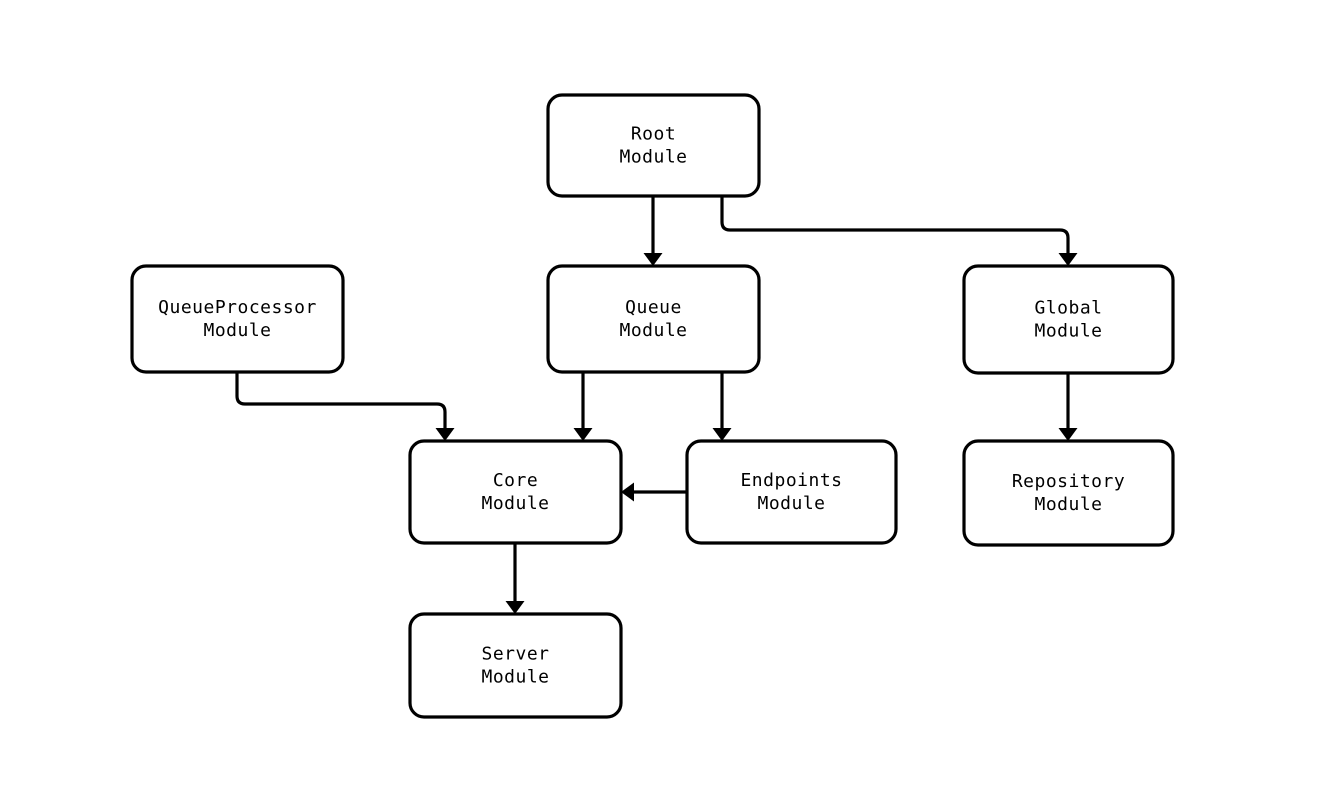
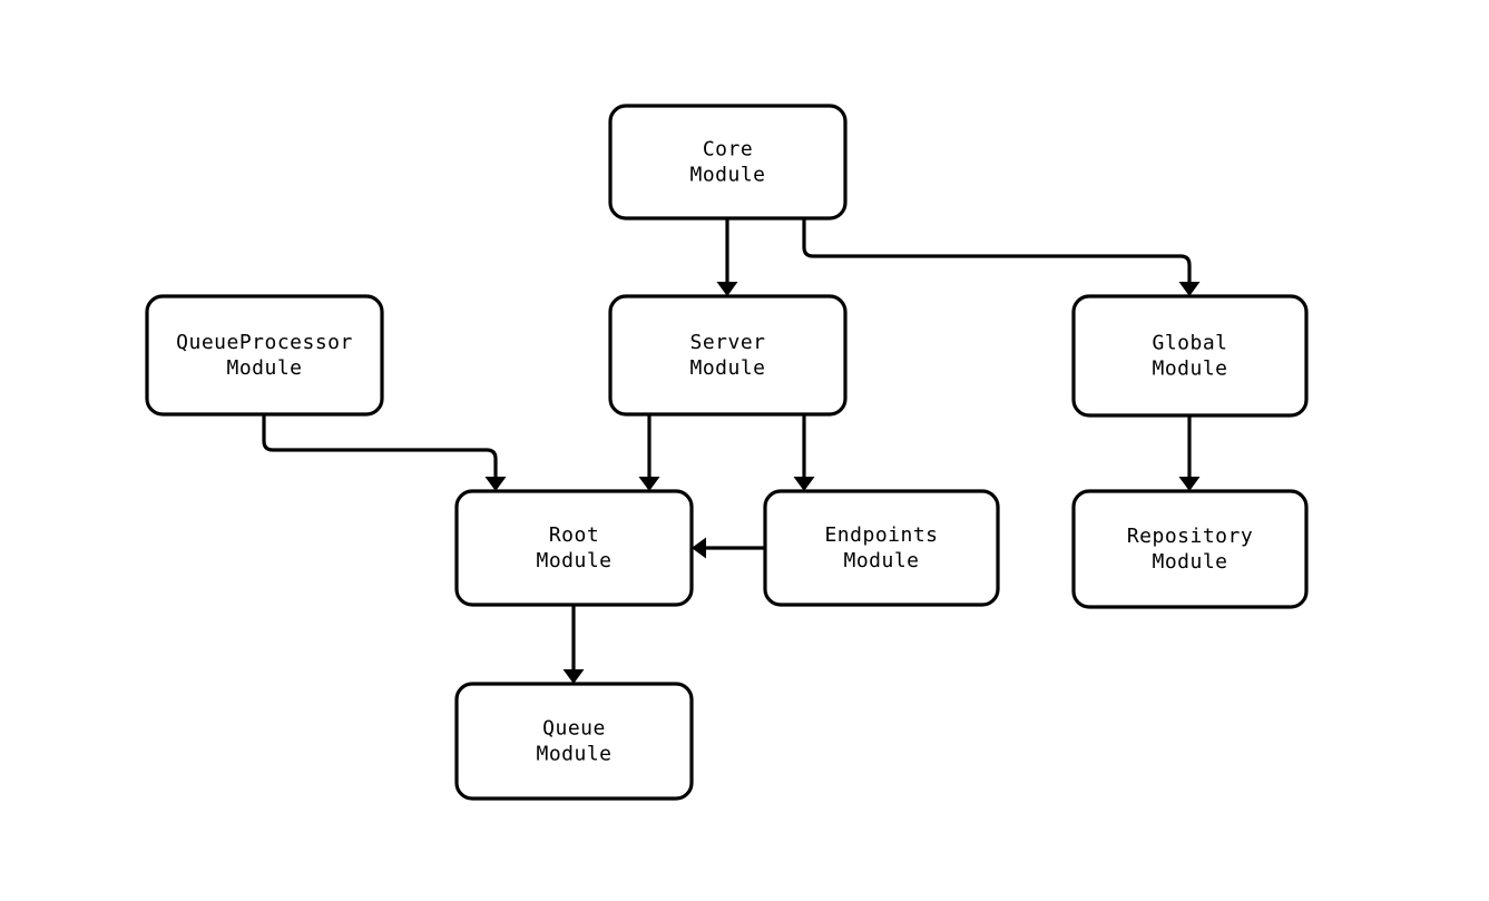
- Root
+ Core
  Module
  QueueProcessor
  Module
- Queue
+ Server
  Module
  Global
  Module
- Core
+ Root
  Module
  Endpoints
  Module
  Repository
  Module
- Server
+ Queue
  Module
